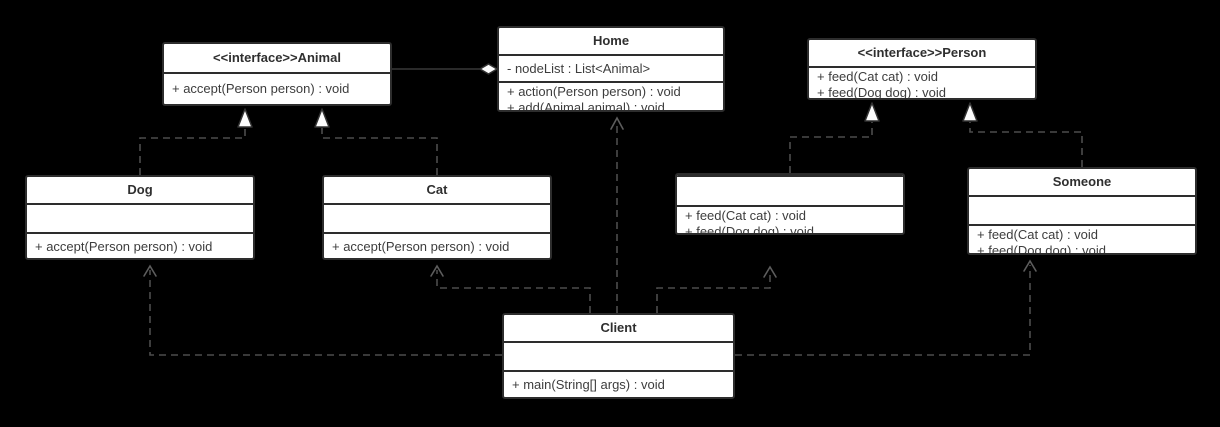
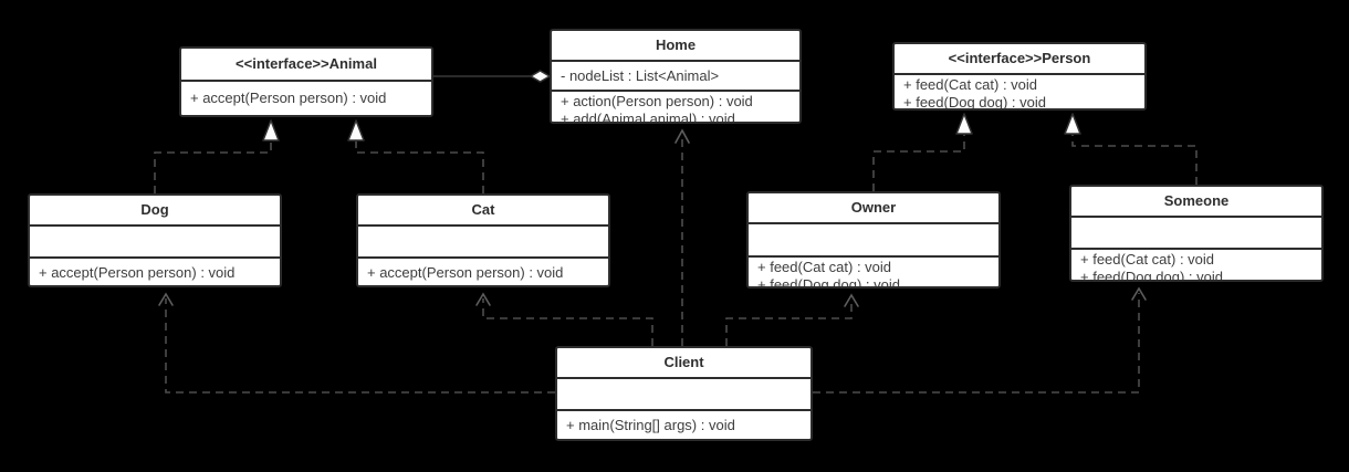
  <<interface>>Animal
  + accept(Person person) : void
  Home
  - nodeList : List<Animal>
  + action(Person person) : void
  + add(Animal animal) : void
  <<interface>>Person
  + feed(Cat cat) : void
  + feed(Dog dog) : void
  Dog
  + accept(Person person) : void
  Cat
  + accept(Person person) : void
+ Owner
  + feed(Cat cat) : void
  + feed(Dog dog) : void
  Someone
  + feed(Cat cat) : void
  + feed(Dog dog) : void
  Client
  + main(String[] args) : void
